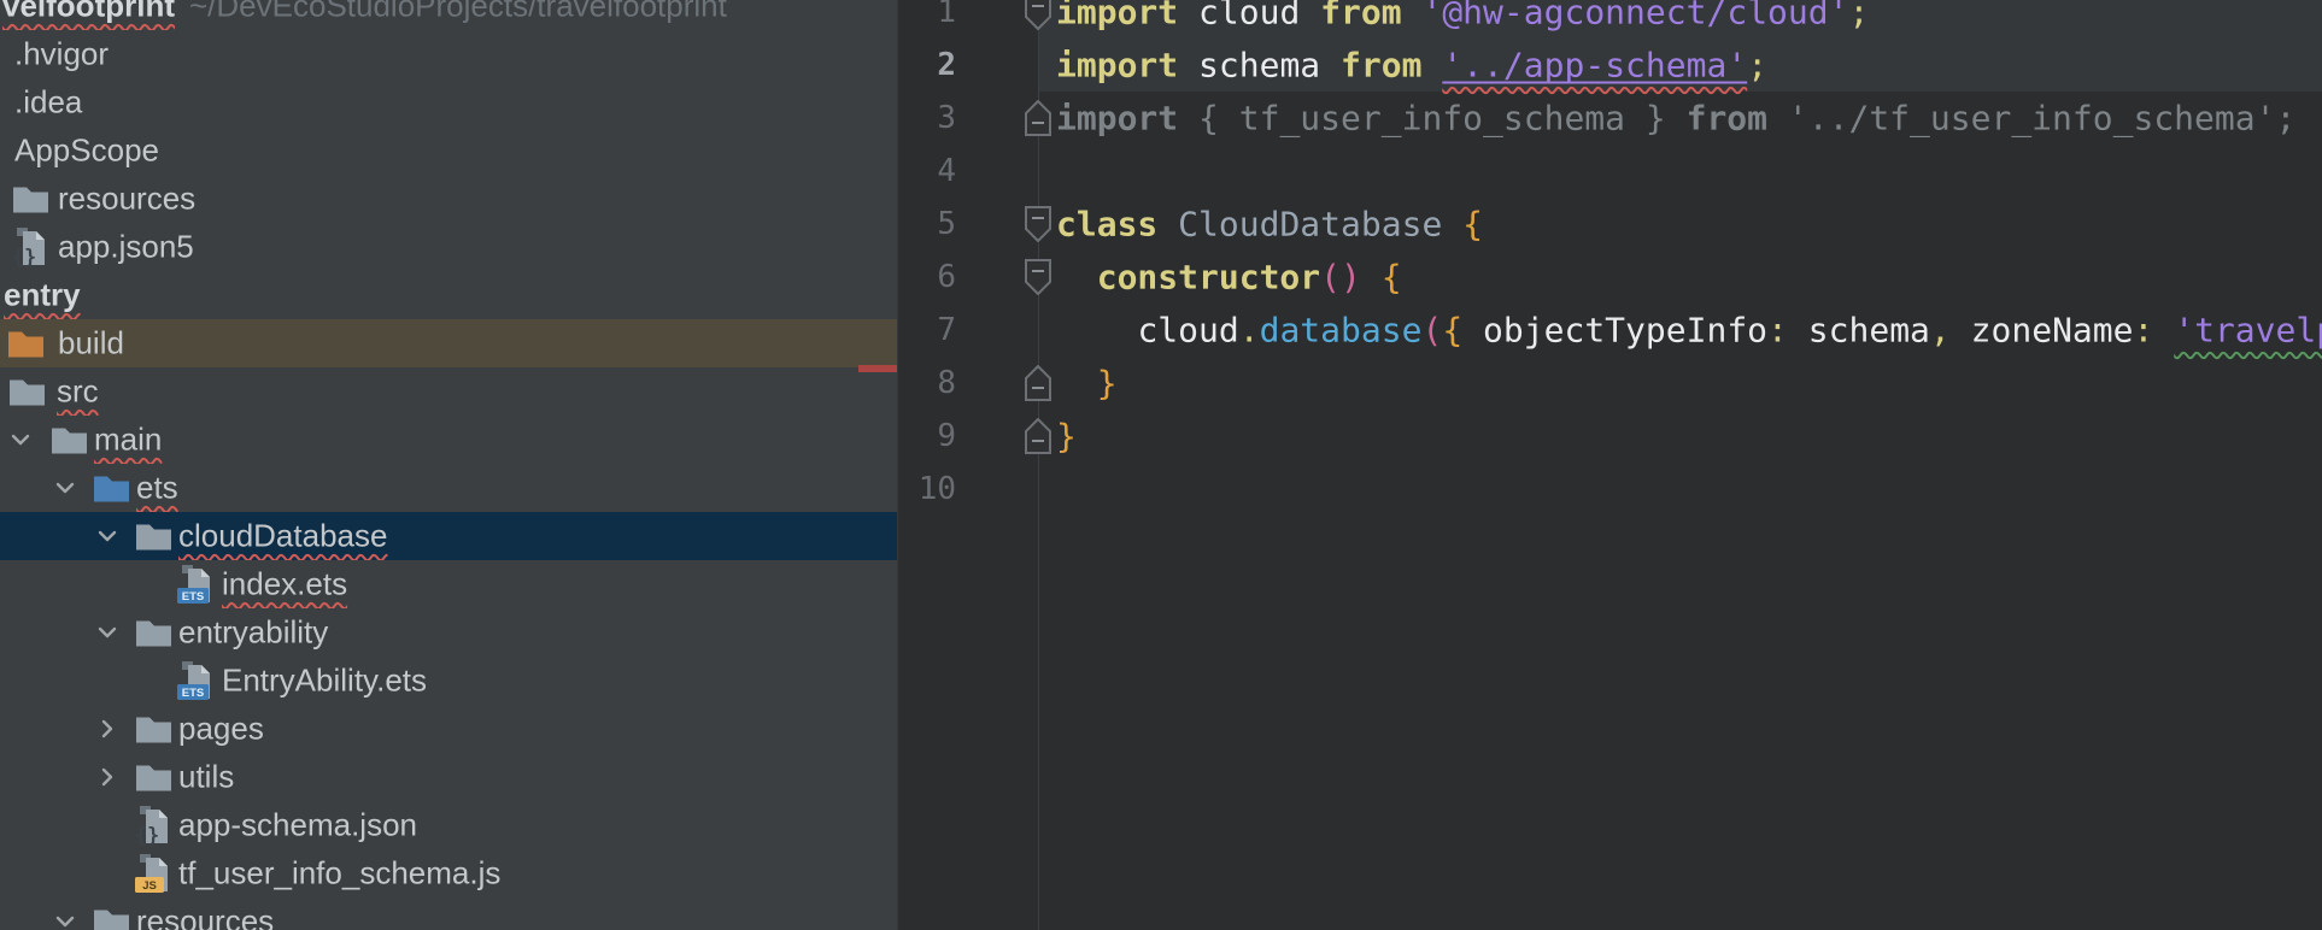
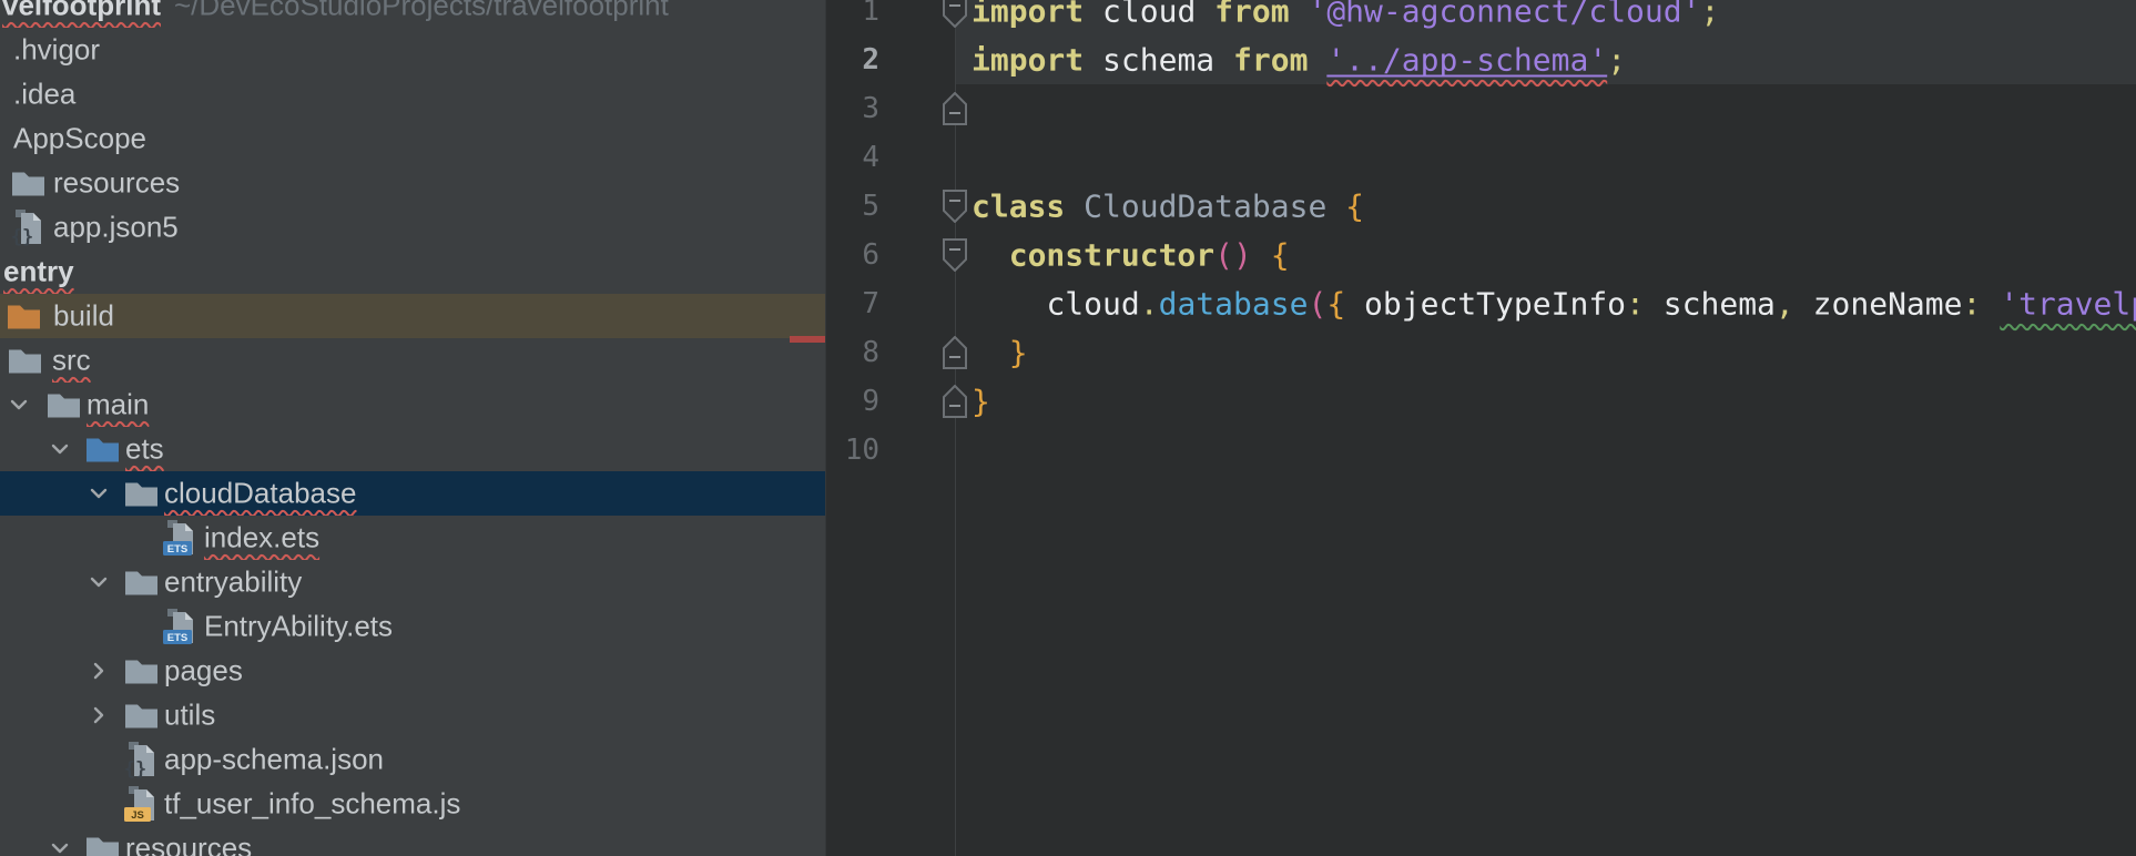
  velfootprint ~/DevEcoStudioProjects/travelfootprint
  .hvigor
  .idea
  AppScope
  resources
  {}
  app.json5
  entry
  build
  src
  main
  ets
  cloudDatabase
  ETS
  index.ets
  entryability
  ETS
  EntryAbility.ets
  pages
  utils
  {}
  app-schema.json
  JS
  tf_user_info_schema.js
  resources
  1
  import cloud from '@hw-agconnect/cloud';
  2
  import schema from '../app-schema';
  3
- import { tf_user_info_schema } from '../tf_user_info_schema';
  4
  5
  class CloudDatabase {
  6
  constructor() {
  7
  cloud.database({ objectTypeInfo: schema, zoneName: 'travel
  8
  }
  9
  }
  10
